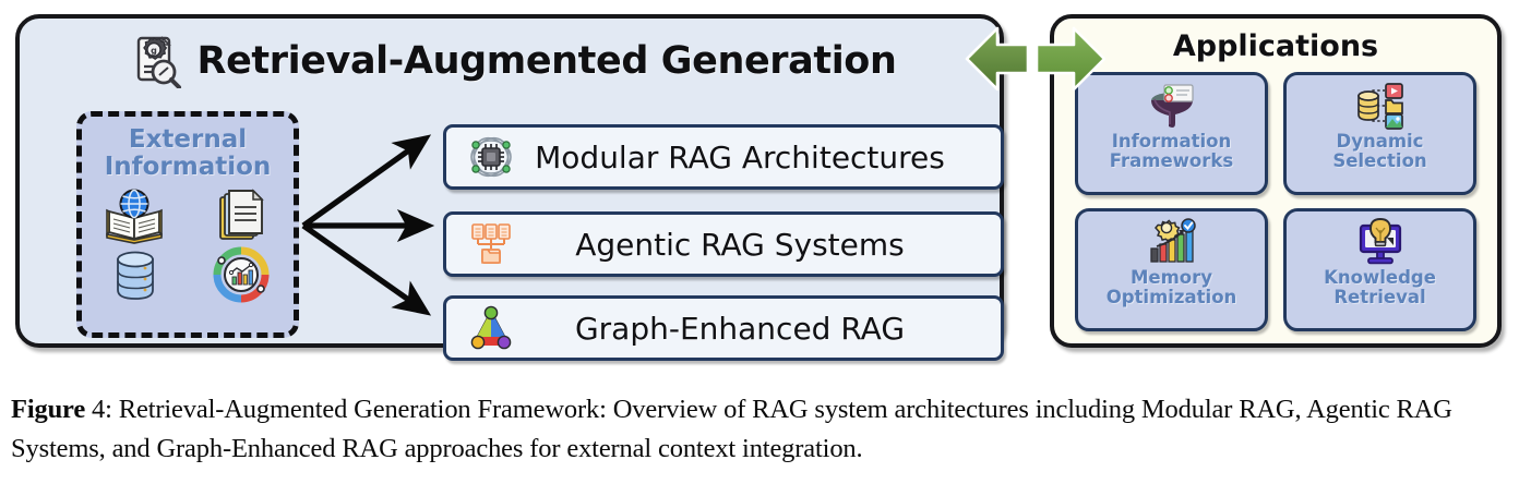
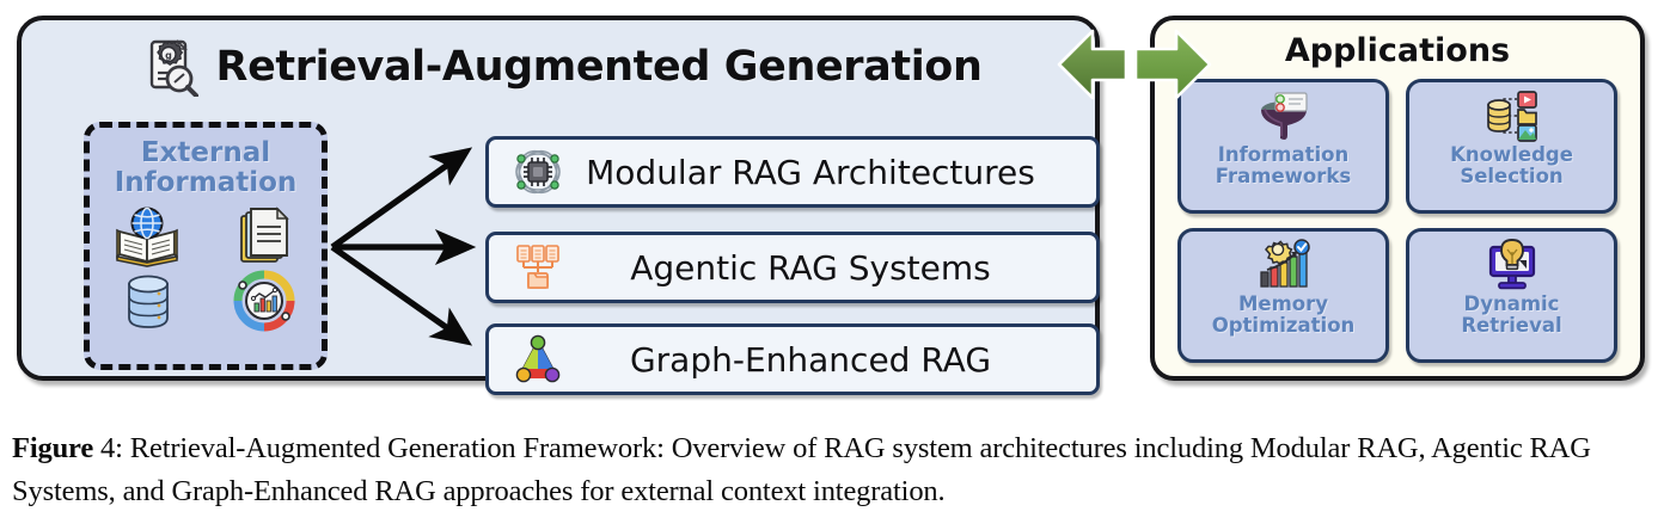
  g
  Retrieval-Augmented Generation
  External
  Information
  Modular RAG Architectures
  Agentic RAG Systems
  Graph-Enhanced RAG
  Applications
  Information
  Frameworks
- Dynamic
+ Knowledge
  Selection
  Memory
  Optimization
- Knowledge
+ Dynamic
  Retrieval
  Figure 4: Retrieval-Augmented Generation Framework: Overview of RAG system architectures including Modular RAG, Agentic RAG Systems, and Graph-Enhanced RAG approaches for external context integration.
